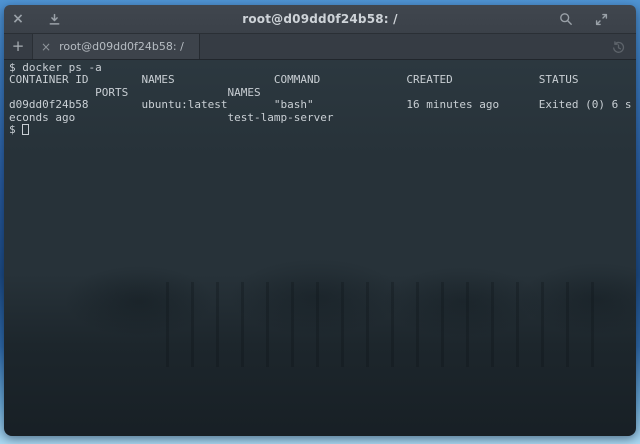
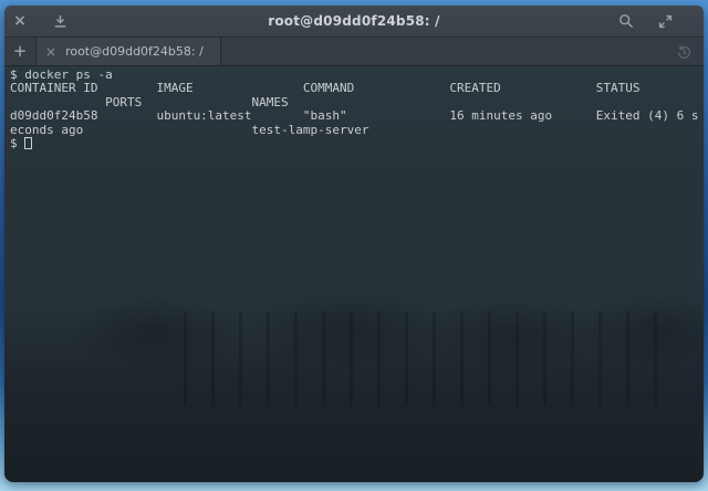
  ×
  root@d09dd0f24b58: /
  +
  ×
  root@d09dd0f24b58: /
  $ docker ps -a
- CONTAINER ID NAMES COMMAND CREATED STATUS
+ CONTAINER ID IMAGE COMMAND CREATED STATUS
  PORTS NAMES
- d09dd0f24b58 ubuntu:latest "bash" 16 minutes ago Exited (0) 6 s
+ d09dd0f24b58 ubuntu:latest "bash" 16 minutes ago Exited (4) 6 s
  econds ago test-lamp-server
  $
